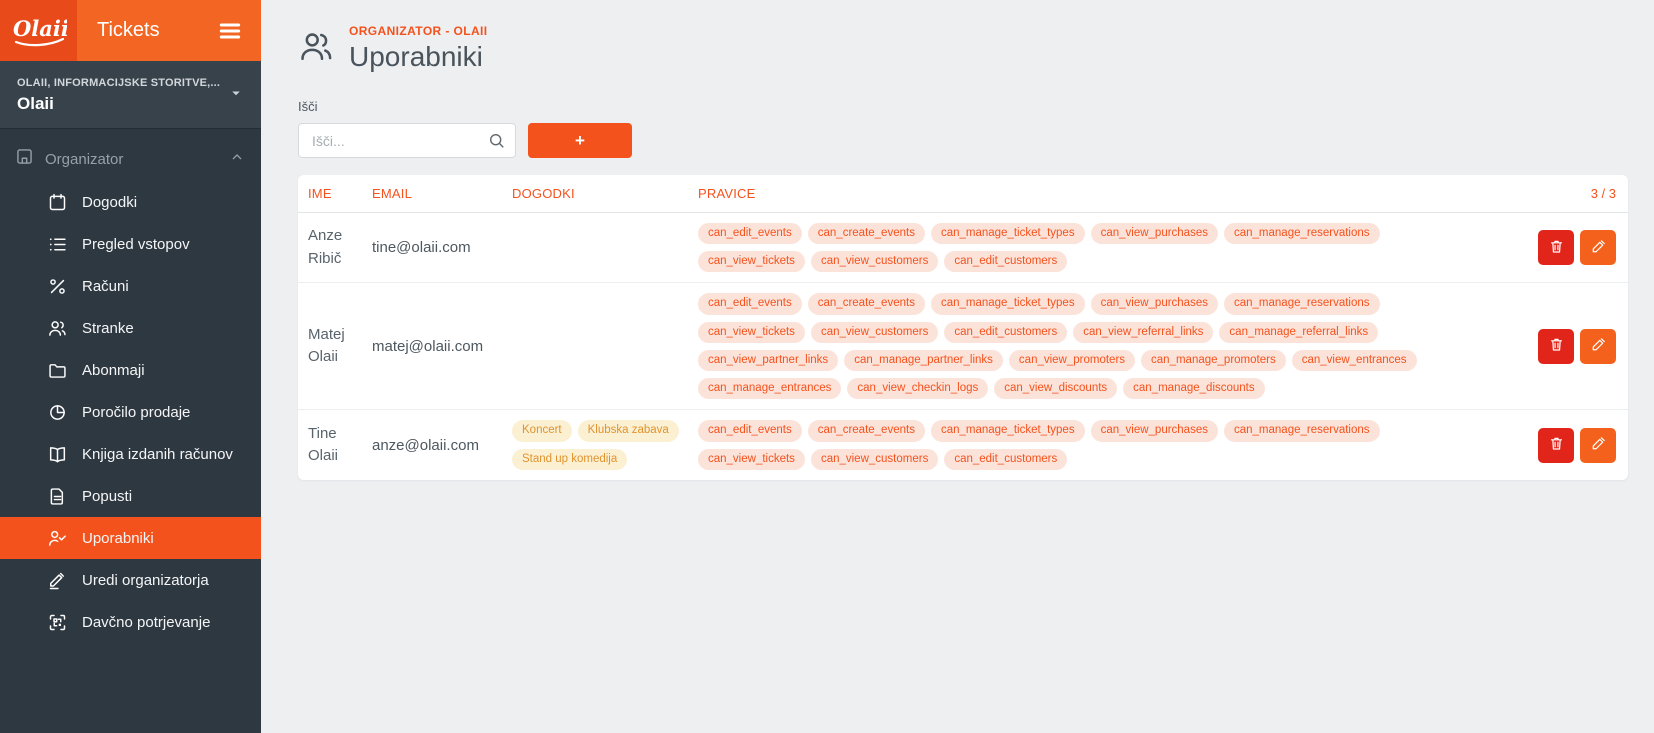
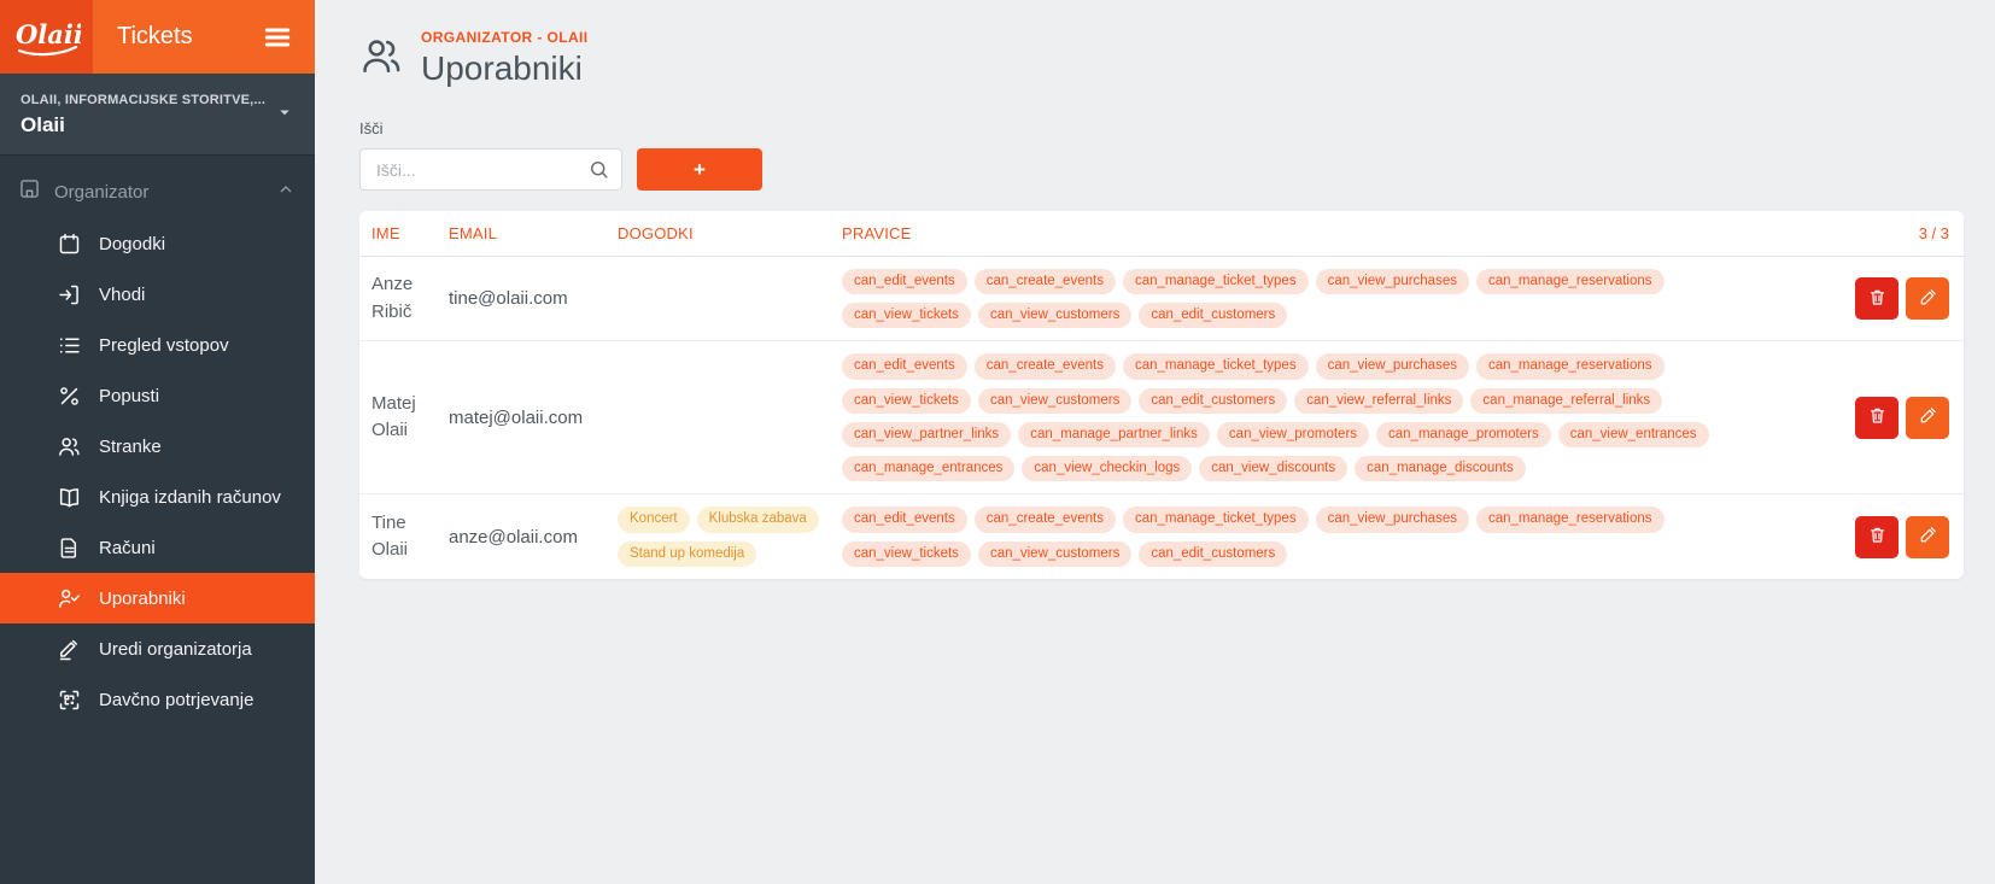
  Olaii
  Tickets
  OLAII, INFORMACIJSKE STORITVE,...
  Olaii
  Organizator
  Dogodki
+ Vhodi
  Pregled vstopov
- Računi
+ Popusti
  Stranke
- Abonmaji
- Poročilo prodaje
  Knjiga izdanih računov
- Popusti
+ Računi
  Uporabniki
  Uredi organizatorja
  Davčno potrjevanje
  ORGANIZATOR - OLAII
  Uporabniki
  Išči
  Išči...
  +
  IME
  EMAIL
  DOGODKI
  PRAVICE
  3 / 3
  Anze
  Ribič
  tine@olaii.com
  can_edit_events
  can_create_events
  can_manage_ticket_types
  can_view_purchases
  can_manage_reservations
  can_view_tickets
  can_view_customers
  can_edit_customers
  Matej
  Olaii
  matej@olaii.com
  can_edit_events
  can_create_events
  can_manage_ticket_types
  can_view_purchases
  can_manage_reservations
  can_view_tickets
  can_view_customers
  can_edit_customers
  can_view_referral_links
  can_manage_referral_links
  can_view_partner_links
  can_manage_partner_links
  can_view_promoters
  can_manage_promoters
  can_view_entrances
  can_manage_entrances
  can_view_checkin_logs
  can_view_discounts
  can_manage_discounts
  Tine
  Olaii
  anze@olaii.com
  Koncert
  Klubska zabava
  Stand up komedija
  can_edit_events
  can_create_events
  can_manage_ticket_types
  can_view_purchases
  can_manage_reservations
  can_view_tickets
  can_view_customers
  can_edit_customers
